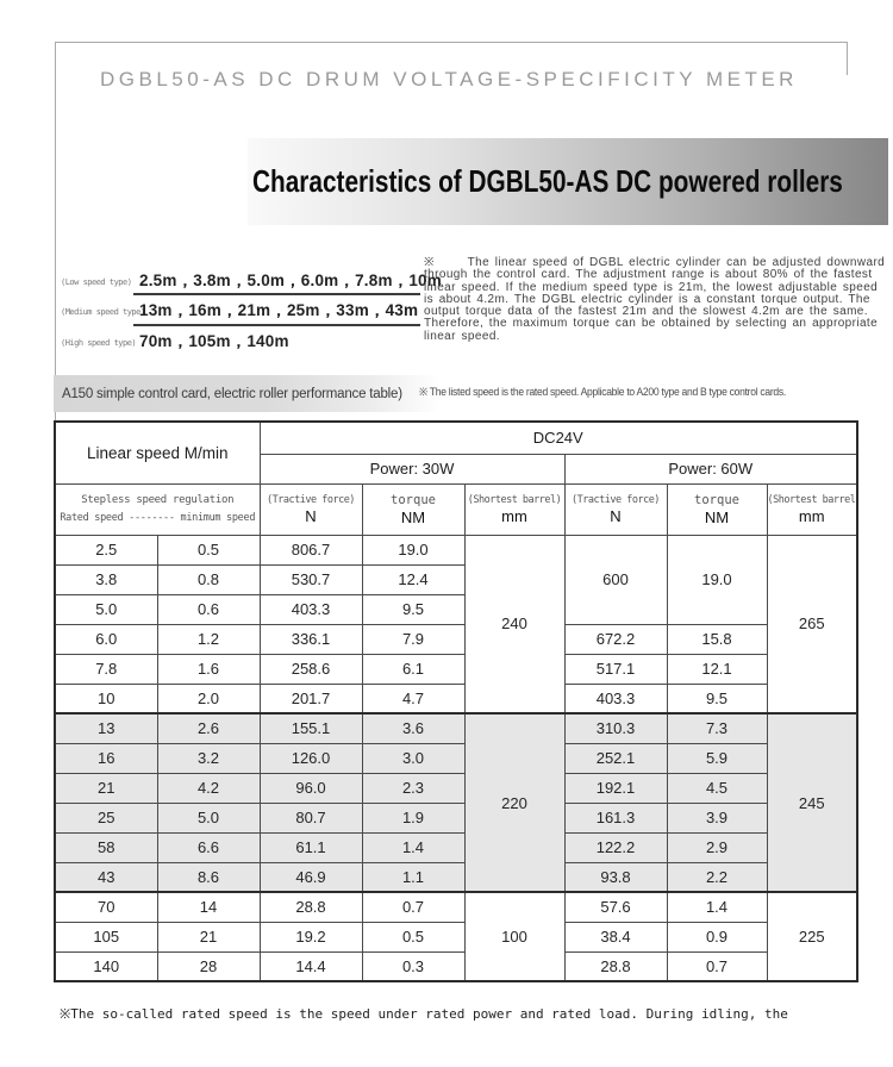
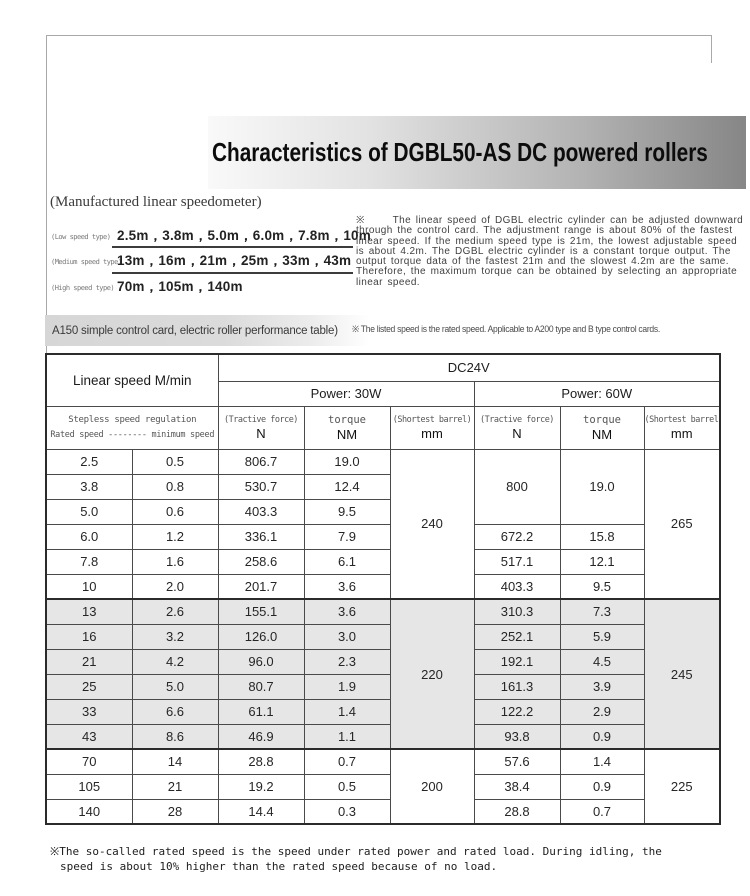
- DGBL50-AS DC DRUM VOLTAGE-SPECIFICITY METER
  Characteristics of DGBL50-AS DC powered rollers
+ (Manufactured linear speedometer)
  (Low speed type)
  2.5m，3.8m，5.0m，6.0m，7.8m，10m
  (Medium speed type
  13m，16m，21m，25m，33m，43m
  (High speed type)
  70m，105m，140m
  ※ The linear speed of DGBL electric cylinder can be adjusted downward through the control card. The adjustment range is about 80% of the fastest linear speed. If the medium speed type is 21m, the lowest adjustable speed is about 4.2m. The DGBL electric cylinder is a constant torque output. The output torque data of the fastest 21m and the slowest 4.2m are the same. Therefore, the maximum torque can be obtained by selecting an appropriate linear speed.
  A150 simple control card, electric roller performance table)
  ※ The listed speed is the rated speed. Applicable to A200 type and B type control cards.
  Linear speed M/min	DC24V
  Power: 30W	Power: 60W
  Stepless speed regulation Rated speed -------- minimum speed	(Tractive force) N	torque NM	(Shortest barrel) mm	(Tractive force) N	torque NM	(Shortest barrel mm
- 2.5	0.5	806.7	19.0	240	600	19.0	265
+ 2.5	0.5	806.7	19.0	240	800	19.0	265
  3.8	0.8	530.7	12.4
  5.0	0.6	403.3	9.5
  6.0	1.2	336.1	7.9	672.2	15.8
  7.8	1.6	258.6	6.1	517.1	12.1
- 10	2.0	201.7	4.7	403.3	9.5
+ 10	2.0	201.7	3.6	403.3	9.5
  13	2.6	155.1	3.6	220	310.3	7.3	245
  16	3.2	126.0	3.0	252.1	5.9
  21	4.2	96.0	2.3	192.1	4.5
  25	5.0	80.7	1.9	161.3	3.9
- 58	6.6	61.1	1.4	122.2	2.9
+ 33	6.6	61.1	1.4	122.2	2.9
- 43	8.6	46.9	1.1	93.8	2.2
+ 43	8.6	46.9	1.1	93.8	0.9
- 70	14	28.8	0.7	100	57.6	1.4	225
+ 70	14	28.8	0.7	200	57.6	1.4	225
  105	21	19.2	0.5	38.4	0.9
  140	28	14.4	0.3	28.8	0.7
  ※The so-called rated speed is the speed under rated power and rated load. During idling, the
+ speed is about 10% higher than the rated speed because of no load.
